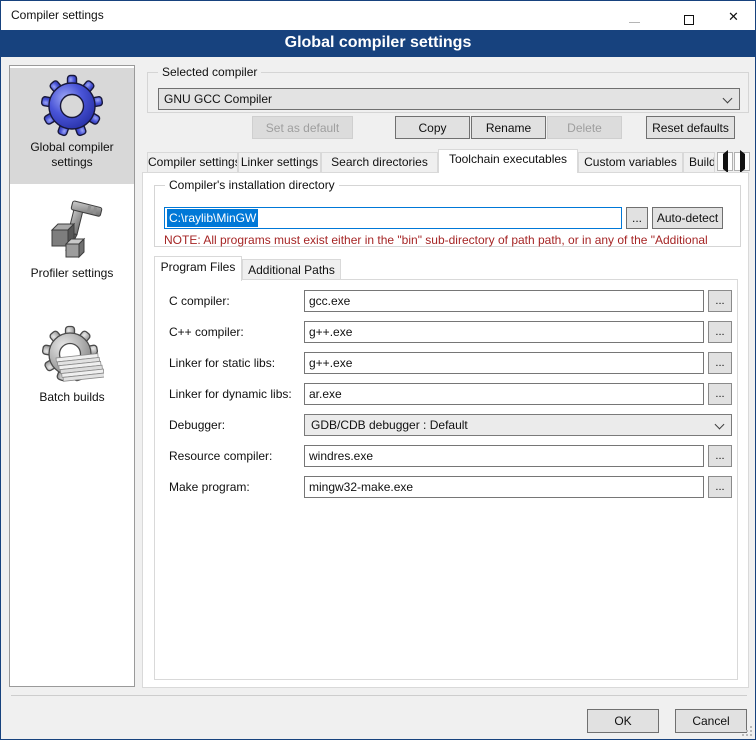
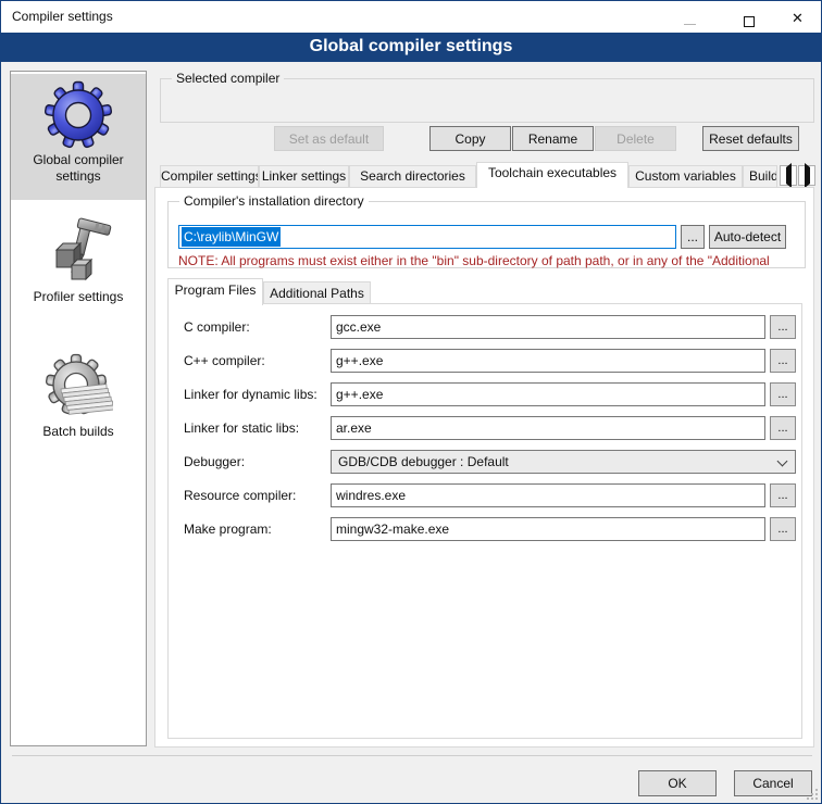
  Compiler settings
  ✕
  Global compiler settings
  Global compiler settings
  Profiler settings
  Batch builds
  Selected compiler
- GNU GCC Compiler
  Set as default
  Copy
  Rename
  Delete
  Reset defaults
  Compiler setting
  Linker settings
  Search directories
  Toolchain executables
  Custom variables
  Build
  Compiler's installation directory
  C:\raylib\MinGW
  ...
  Auto-detect
  NOTE: All programs must exist either in the "bin" sub-directory of path path, or in any of the "Additional
  Program Files
  Additional Paths
  C compiler:
  gcc.exe
  ...
  C++ compiler:
  g++.exe
  ...
- Linker for static libs:
+ Linker for dynamic libs:
  g++.exe
  ...
- Linker for dynamic libs:
+ Linker for static libs:
  ar.exe
  ...
  Debugger:
  GDB/CDB debugger : Default
  Resource compiler:
  windres.exe
  ...
  Make program:
  mingw32-make.exe
  ...
  OK
  Cancel
